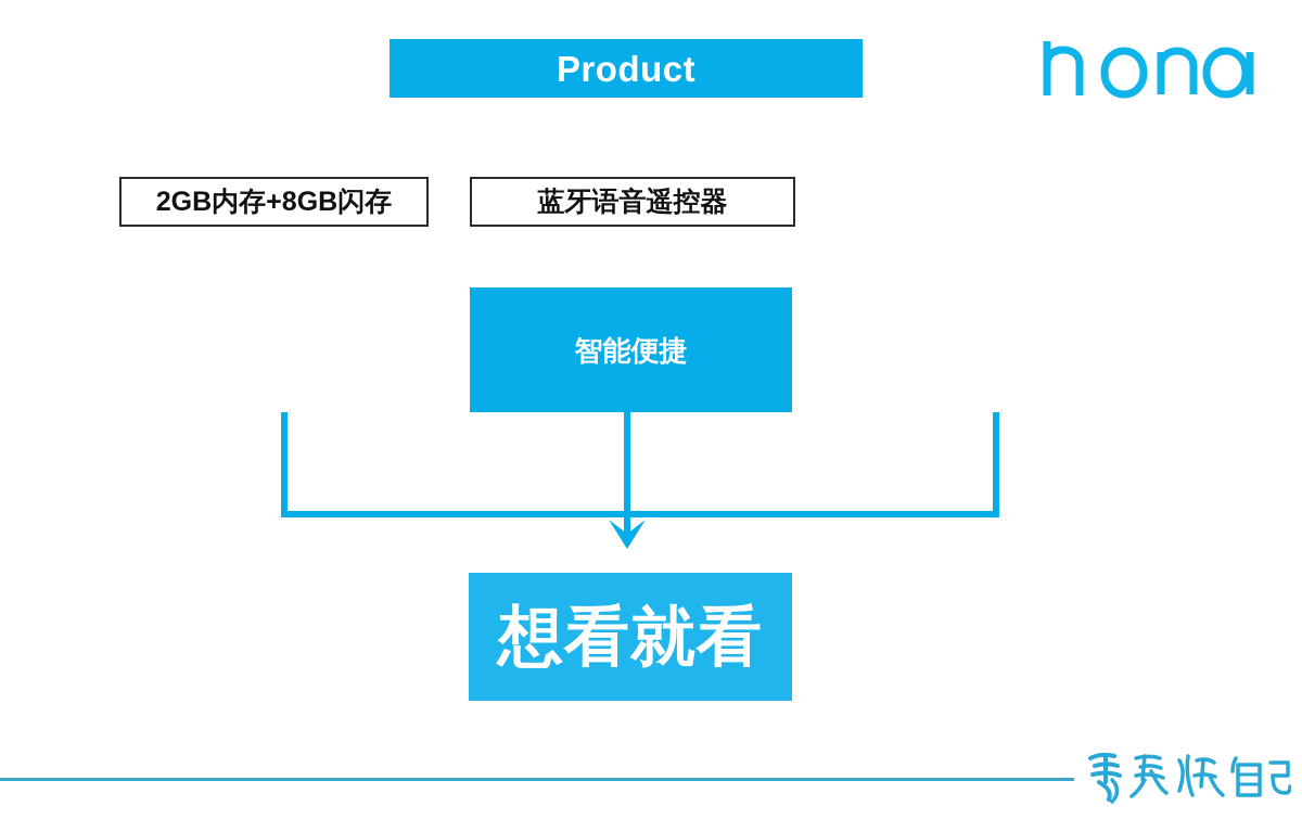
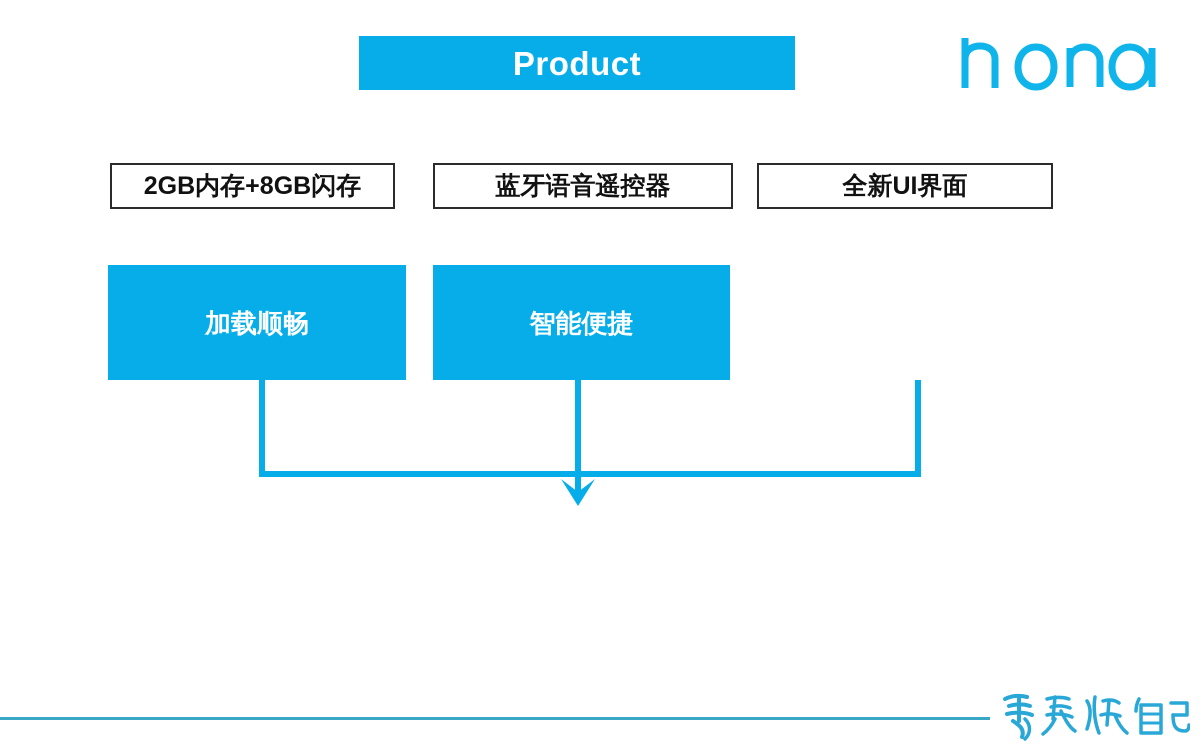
  Product
  2GB内存+8GB闪存
  蓝牙语音遥控器
+ 全新UI界面
+ 加载顺畅
  智能便捷
- 想看就看
